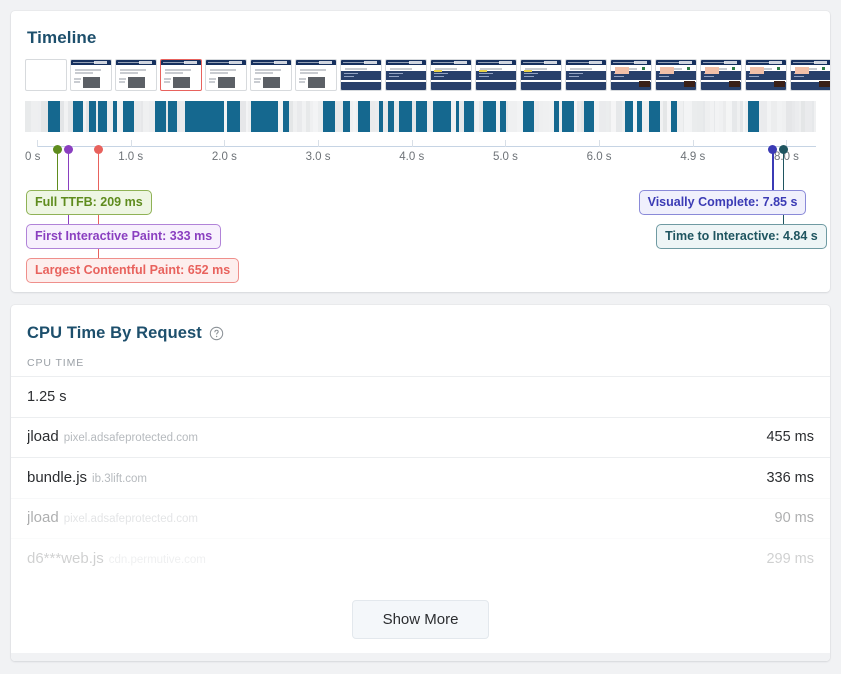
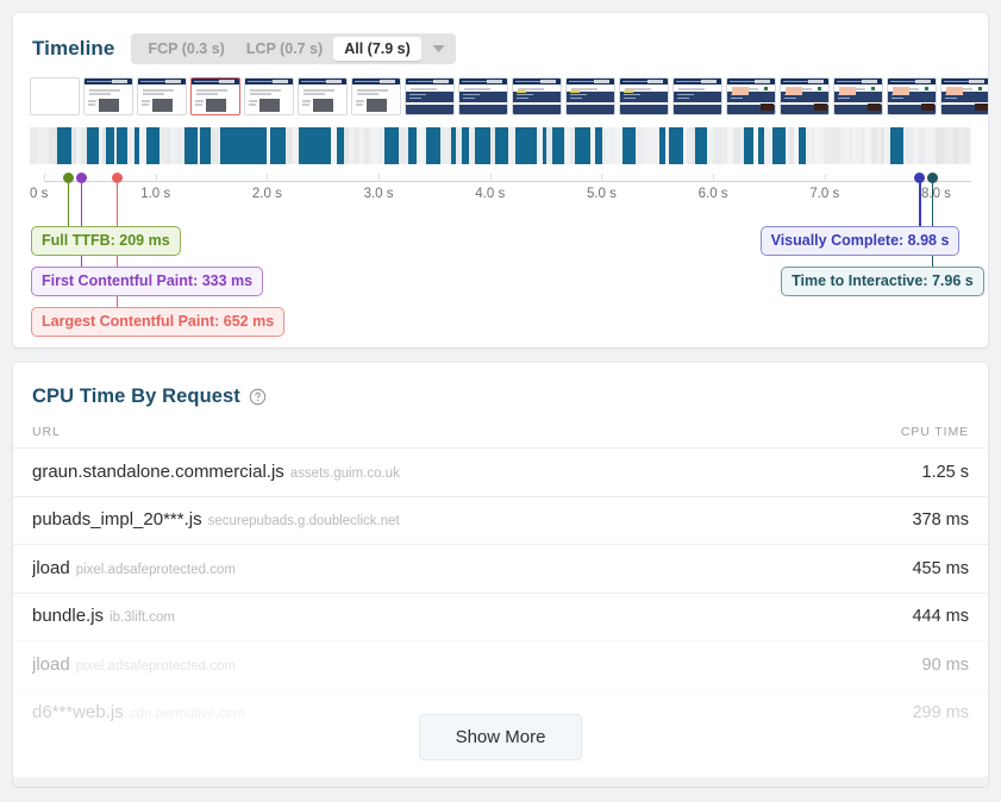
  Timeline
+ FCP (0.3 s)
+ LCP (0.7 s)
+ All (7.9 s)
  0 s
  1.0 s
  2.0 s
  3.0 s
  4.0 s
  5.0 s
  6.0 s
- 4.9 s
+ 7.0 s
  80 s
  Full TTFB: 209 ms
- First Interactive Paint: 333 ms
+ First Contentful Paint: 333 ms
  Largest Contentful Paint: 652 ms
- Visually Complete: 7.85 s
+ Visually Complete: 8.98 s
- Time to Interactive: 4.84 s
+ Time to Interactive: 7.96 s
  CPU Time By Request
+ URL
  CPU TIME
+ graun.standalone.commercial.js assets.guim.co.uk
  1.25 s
+ pubads_impl_20***.js securepubads.g.doubleclick.net
+ 378 ms
  jload pixel.adsafeprotected.com
  455 ms
  bundle.js ib.3lift.com
- 336 ms
+ 444 ms
  jload pixel.adsafeprotected.com
  90 ms
  299 ms
  Show More
